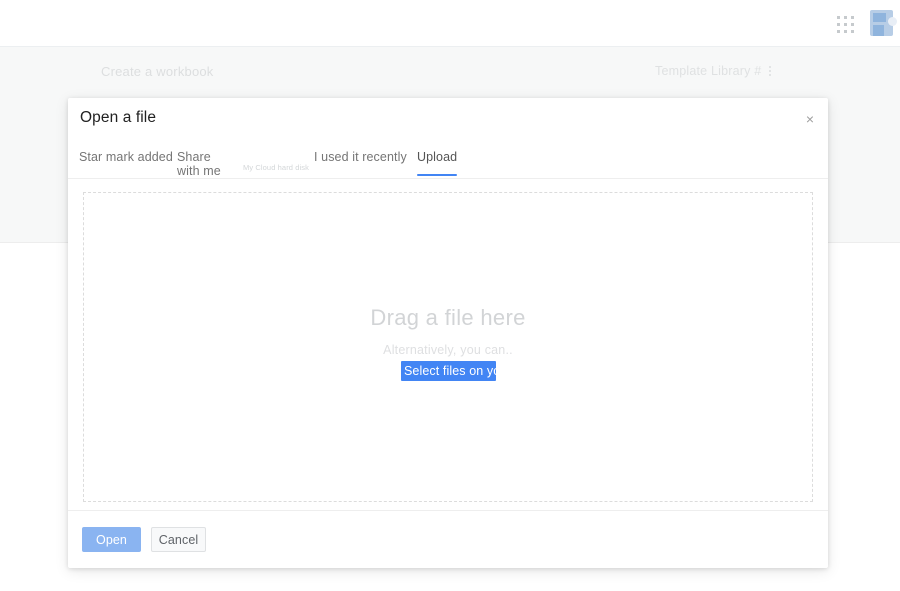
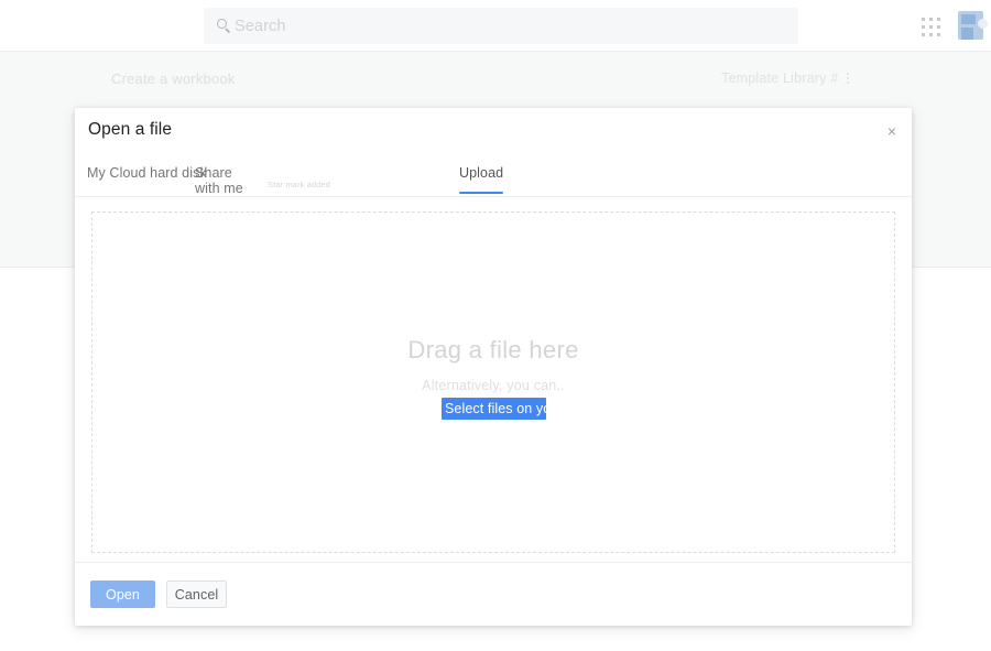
+ Search
  Create a workbook
  Template Library #
  Open a file
  ×
- Star mark added
+ My Cloud hard disk
  Share with me
- My Cloud hard disk
+ Star mark added
- I used it recently
  Upload
  Drag a file here
  Alternatively, you can..
  Select files on your device
  Open
  Cancel
